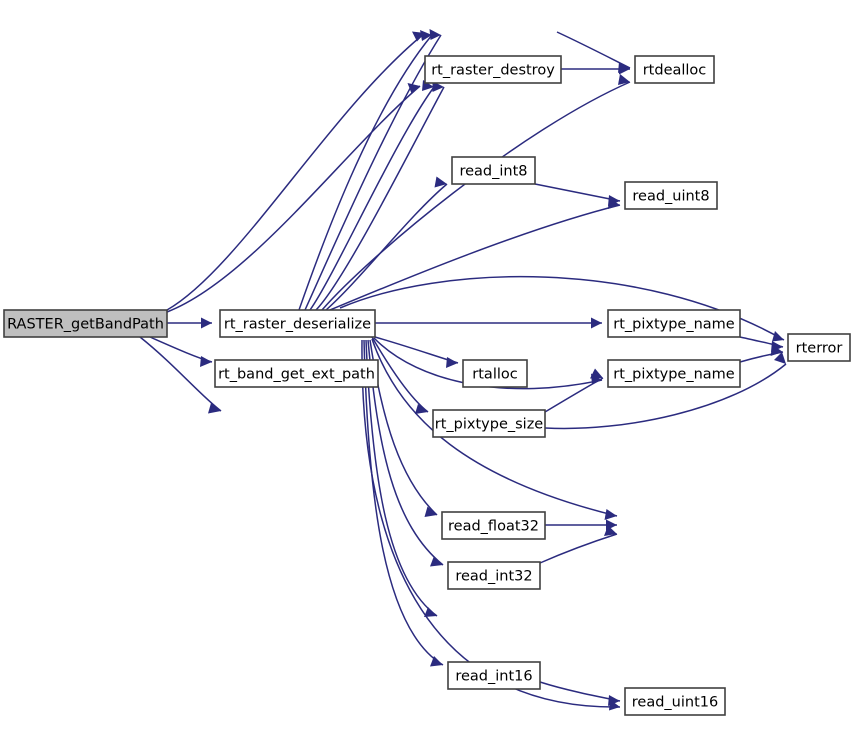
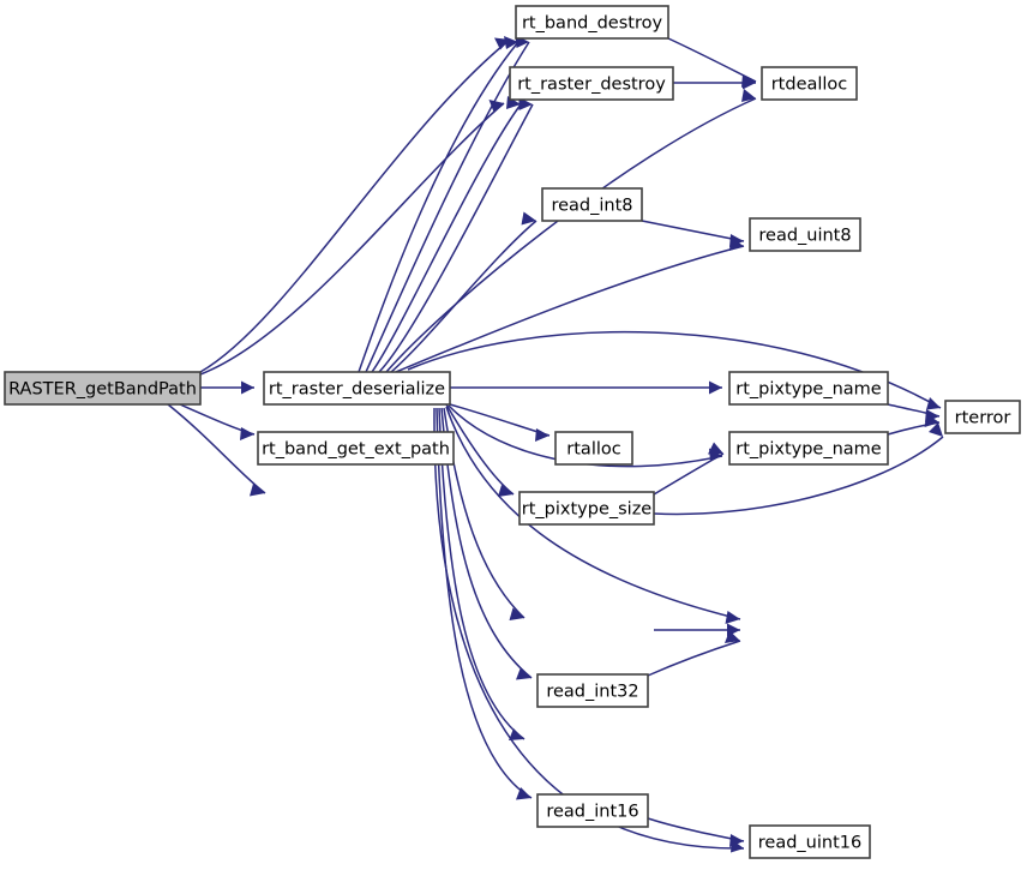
  RASTER_getBandPath
+ rt_band_destroy
  rt_raster_destroy
  rtdealloc
  read_int8
  read_uint8
  rt_raster_deserialize
  rt_band_get_ext_path
  rt_pixtype_name
  rt_pixtype_name
  rterror
  rtalloc
  rt_pixtype_size
- read_float32
  read_int32
  read_int16
  read_uint16
